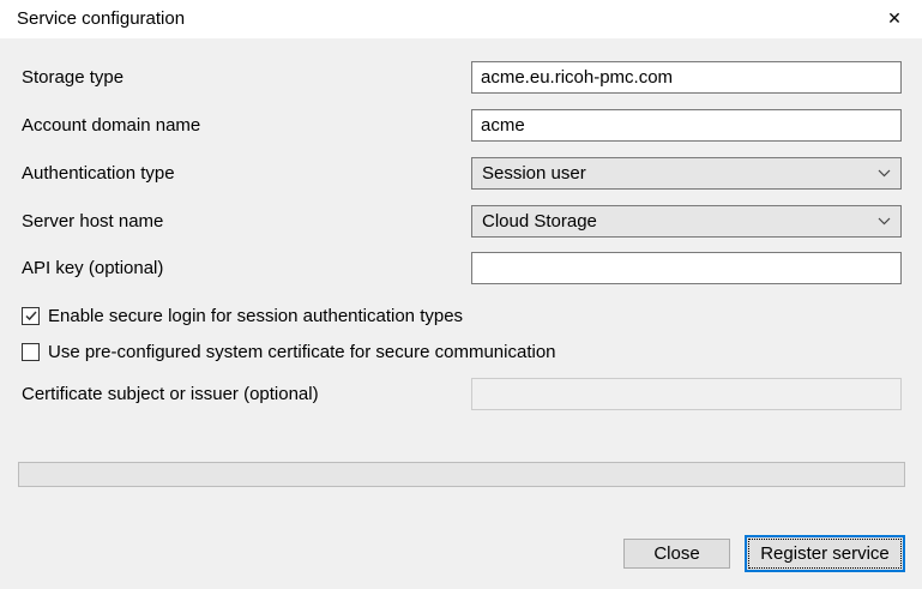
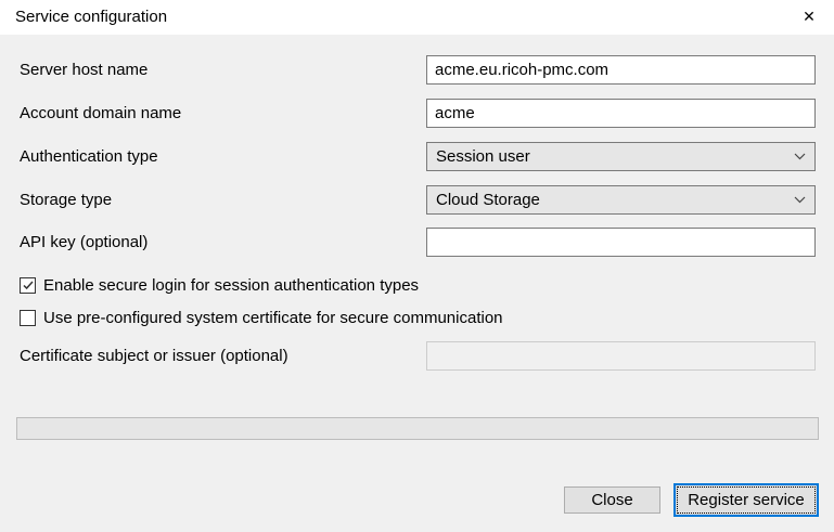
  Service configuration
  ✕
- Storage type
+ Server host name
  acme.eu.ricoh-pmc.com
  Account domain name
  acme
  Authentication type
  Session user
- Server host name
+ Storage type
  Cloud Storage
  API key (optional)
  Enable secure login for session authentication types
  Use pre-configured system certificate for secure communication
  Certificate subject or issuer (optional)
  Close
  Register service
